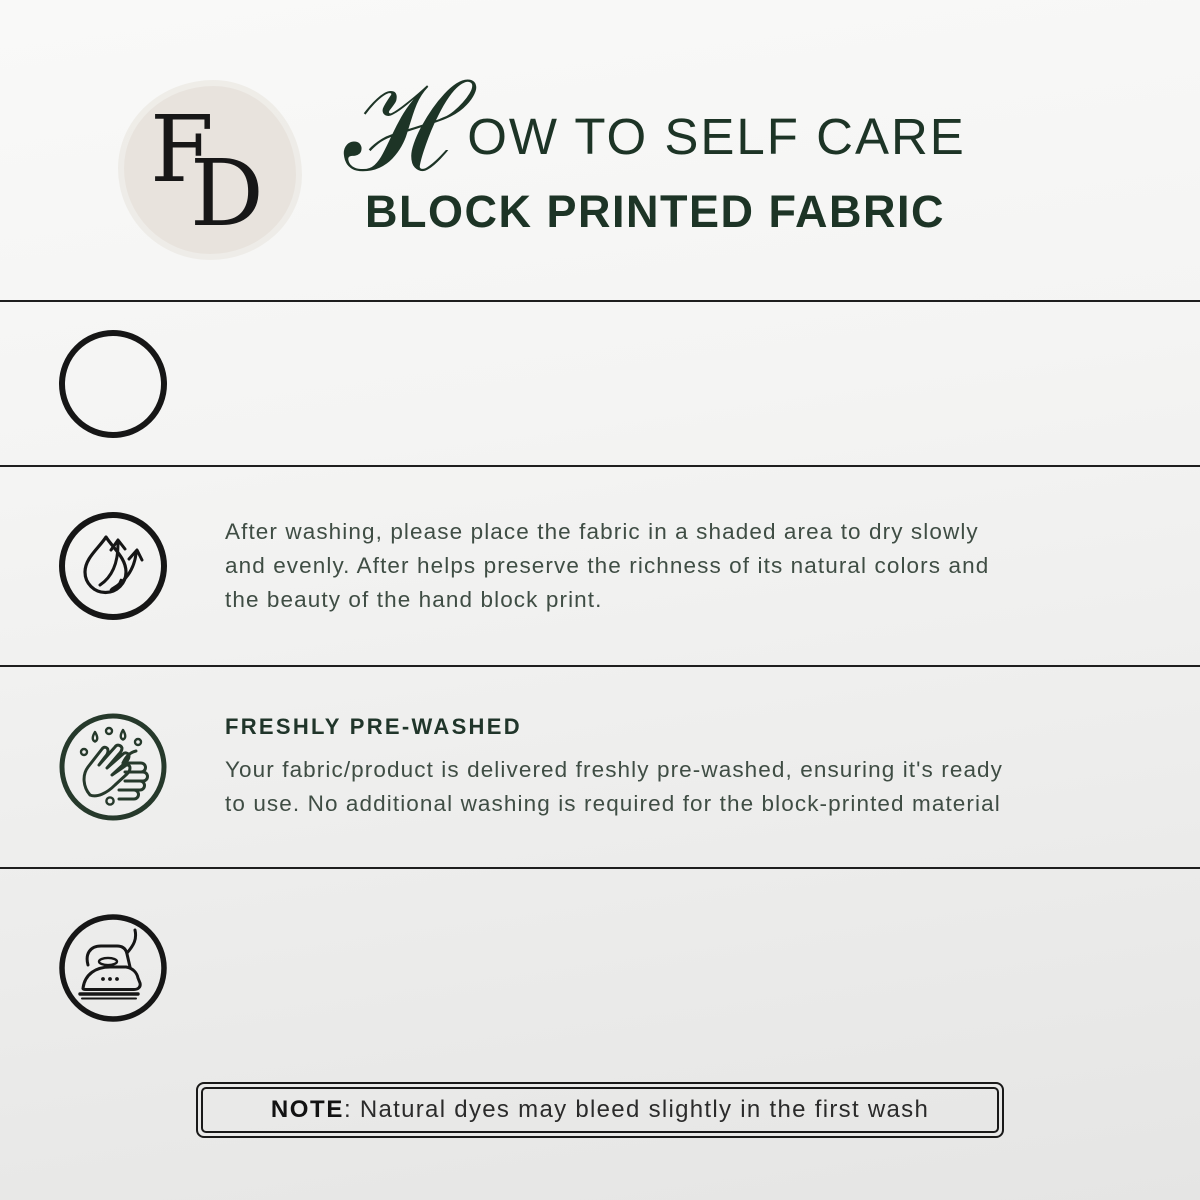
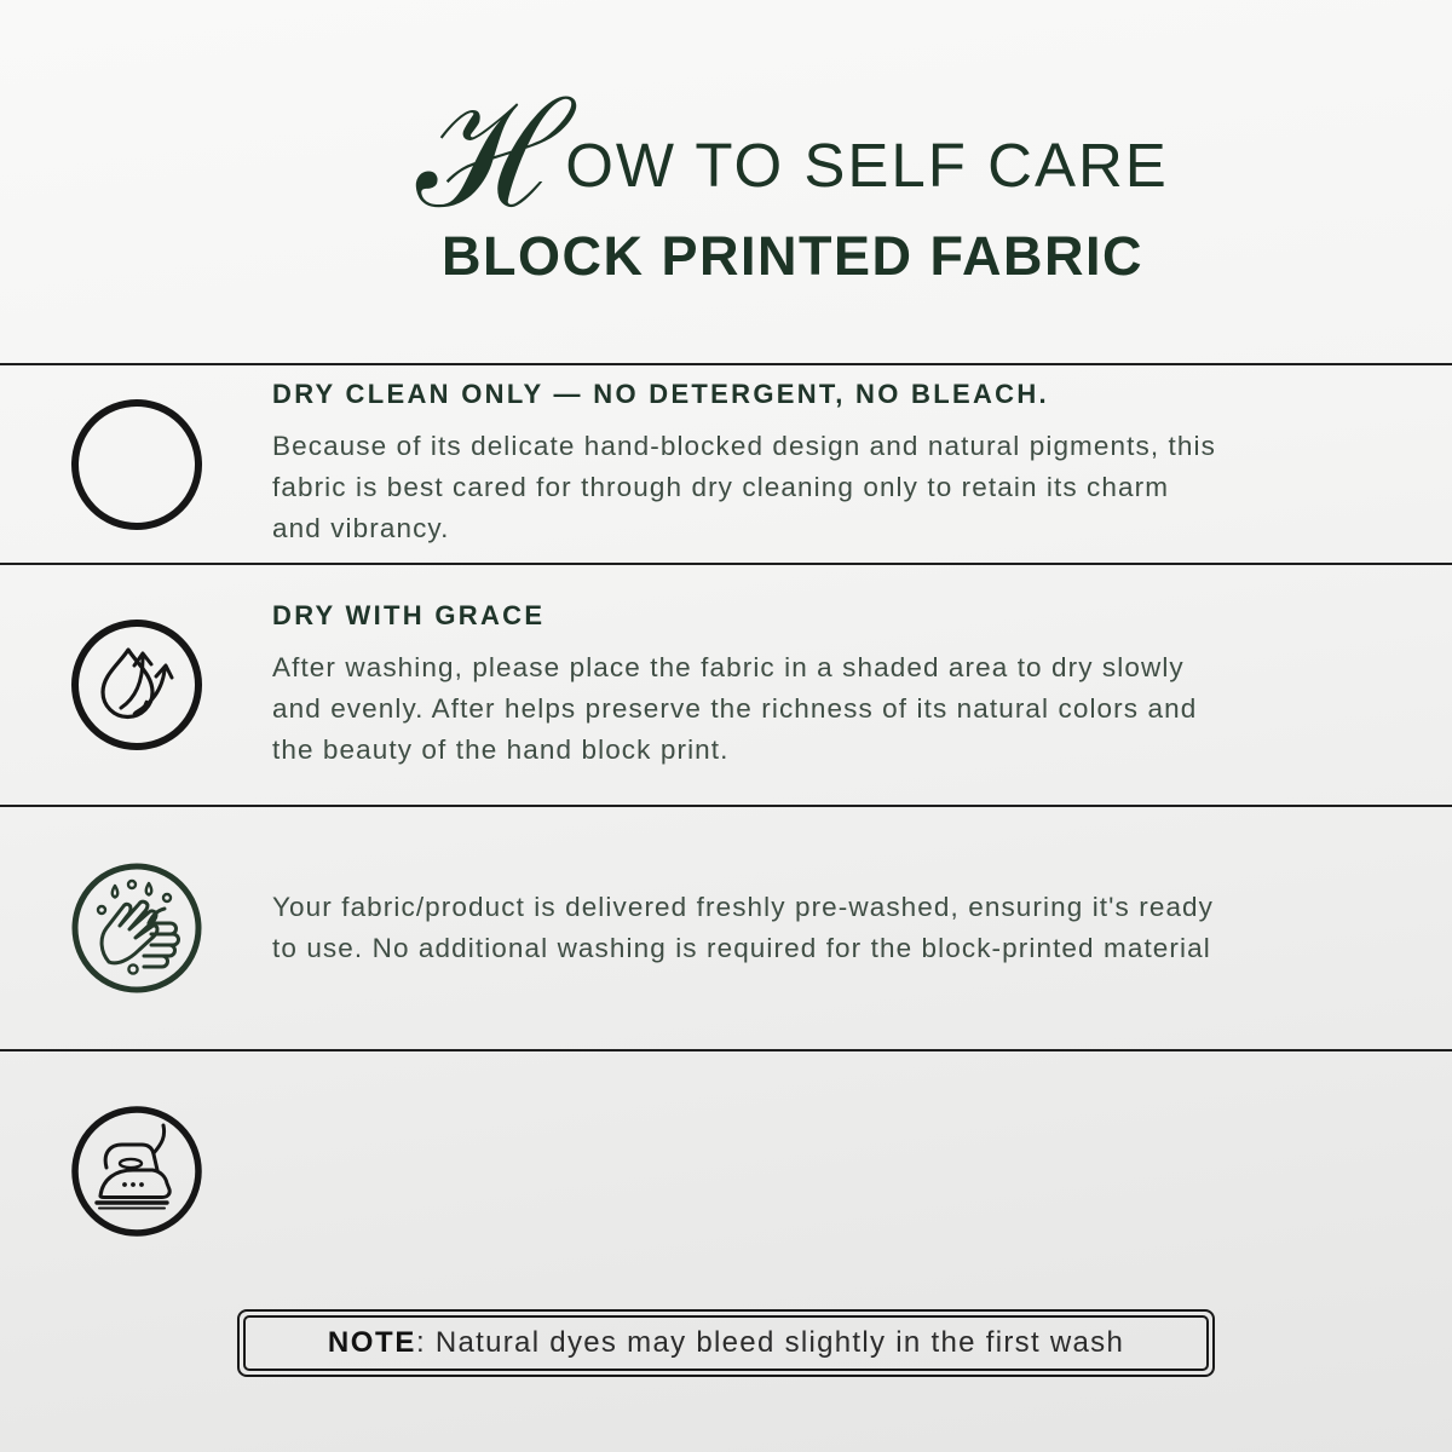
- F
- D
  ℋOW TO SELF CARE
  BLOCK PRINTED FABRIC
+ DRY CLEAN ONLY — NO DETERGENT, NO BLEACH.
+ Because of its delicate hand-blocked design and natural pigments, this fabric is best cared for through dry cleaning only to retain its charm and vibrancy.
+ DRY WITH GRACE
  After washing, please place the fabric in a shaded area to dry slowly and evenly. After helps preserve the richness of its natural colors and the beauty of the hand block print.
- FRESHLY PRE-WASHED
  Your fabric/product is delivered freshly pre-washed, ensuring it's ready to use. No additional washing is required for the block-printed material
  NOTE: Natural dyes may bleed slightly in the first wash
